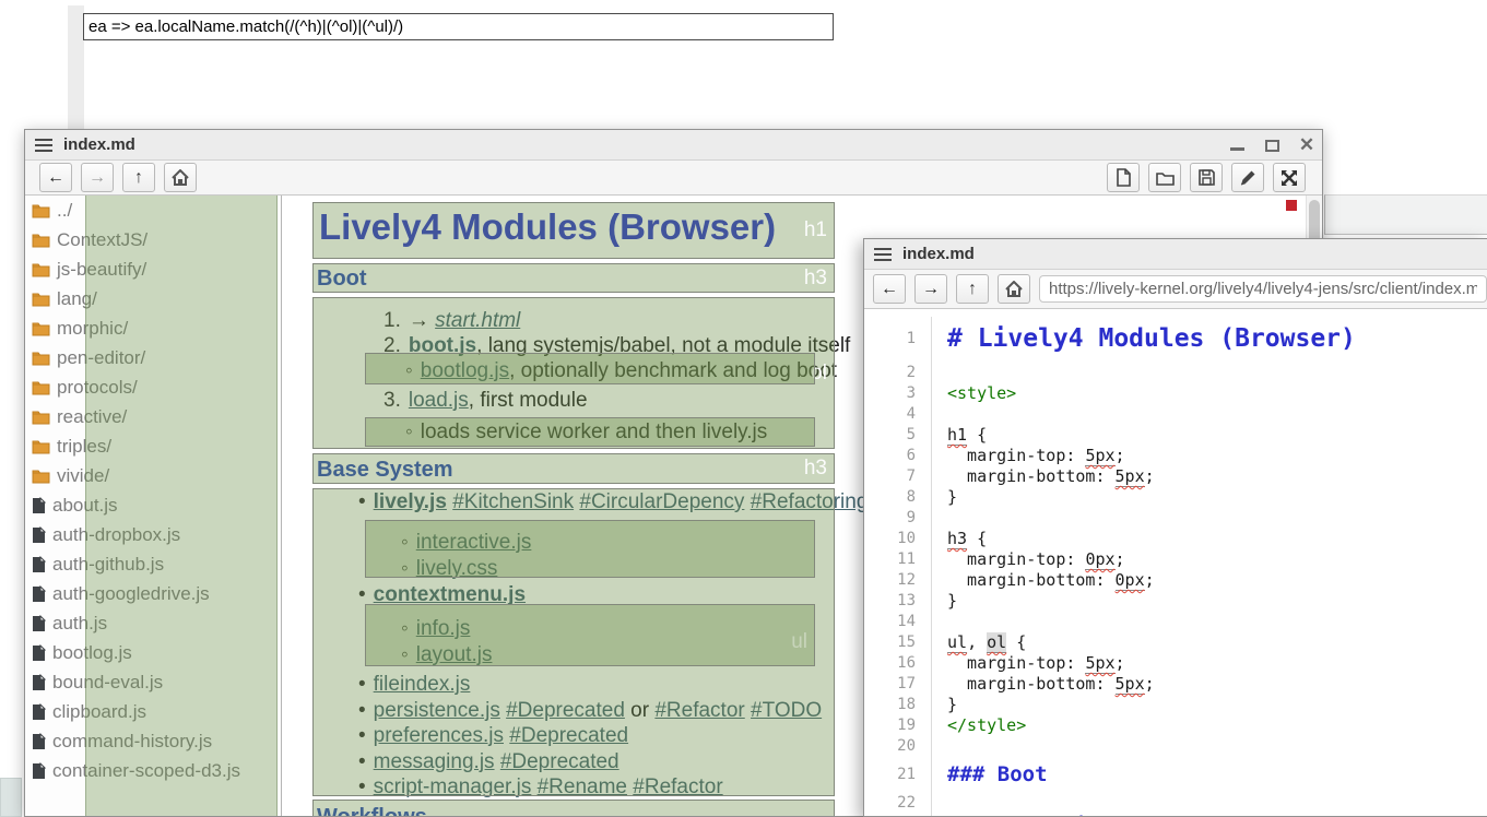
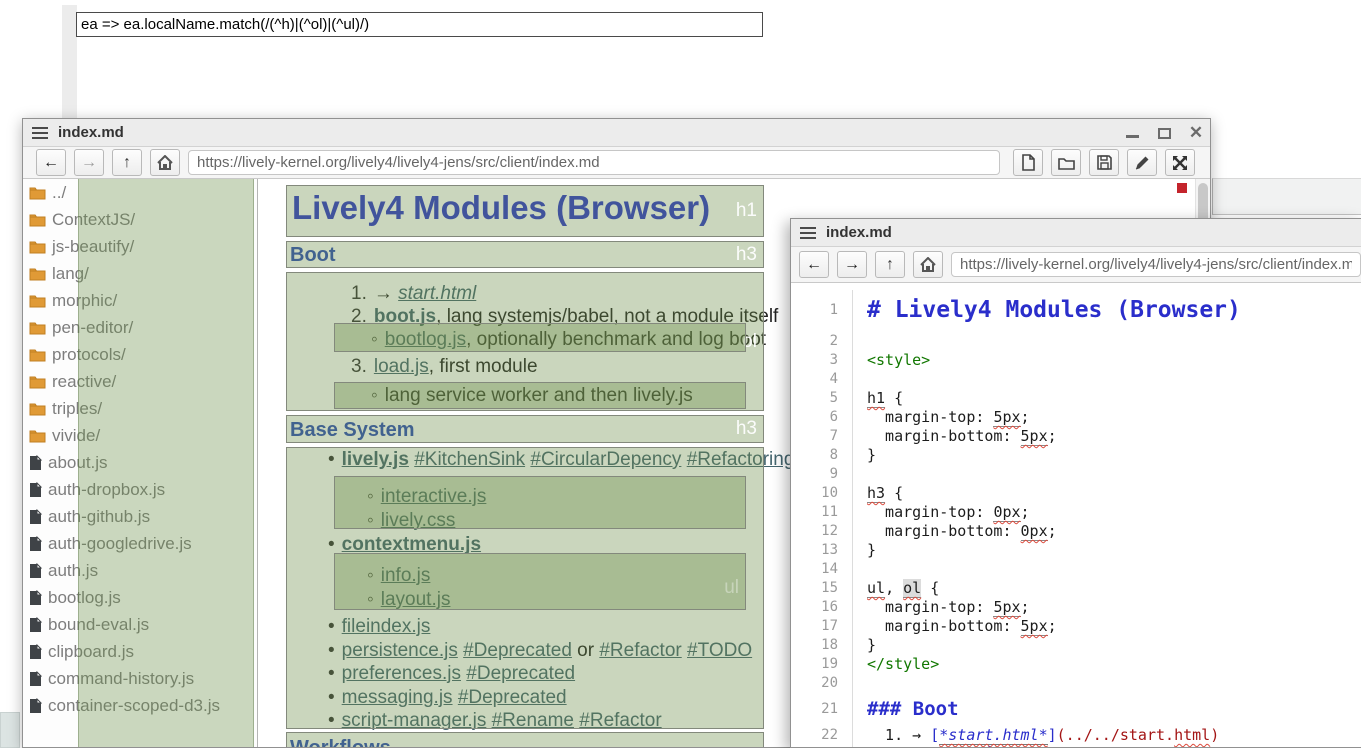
  ea => ea.localName.match(/(^h)|(^ol)|(^ul)/)
  index.md
  ✕
  ←
  →
  ↑
+ https://lively-kernel.org/lively4/lively4-jens/src/client/index.md
  ../
  ContextJS/
  js-beautify/
  lang/
  morphic/
  pen-editor/
  protocols/
  reactive/
  triples/
  vivide/
  about.js
  auth-dropbox.js
  auth-github.js
  auth-googledrive.js
  auth.js
  bootlog.js
  bound-eval.js
  clipboard.js
  command-history.js
  container-scoped-d3.js
  Lively4 Modules (Browser)
  Boot
  Base System
  1. → start.html
  2. boot.js, lang systemjs/babel, not a module itself
  ◦ bootlog.js, optionally benchmark and log boot
  3. load.js, first module
- ◦ loads service worker and then lively.js
+ ◦ lang service worker and then lively.js
  • lively.js #KitchenSink #CircularDepency #Refactorin
  ◦ interactive.js
  ◦ lively.css
  • contextmenu.js
  ◦ info.js
  ◦ layout.js
  • fileindex.js
  • persistence.js #Deprecated or #Refactor #TODO
  • preferences.js #Deprecated
  • messaging.js #Deprecated
  • script-manager.js #Rename #Refactor
  h1
  h3
  ol
  h3
  ul
  index.md
  ←
  →
  ↑
  https://lively-kernel.org/lively4/lively4-jens/src/client/index.m
  1
  # Lively4 Modules (Browser)
  2
  3
  <style>
  4
  5
  h1 {
  6
  margin-top: 5px;
  7
  margin-bottom: 5px;
  8
  }
  9
  10
  h3 {
  11
  margin-top: 0px;
  12
  margin-bottom: 0px;
  13
  }
  14
  15
  ul, ol {
  16
  margin-top: 5px;
  17
  margin-bottom: 5px;
  18
  }
  19
  </style>
  20
  21
  ### Boot
  22
+ 1. → [*start.html*](../../start.html)
